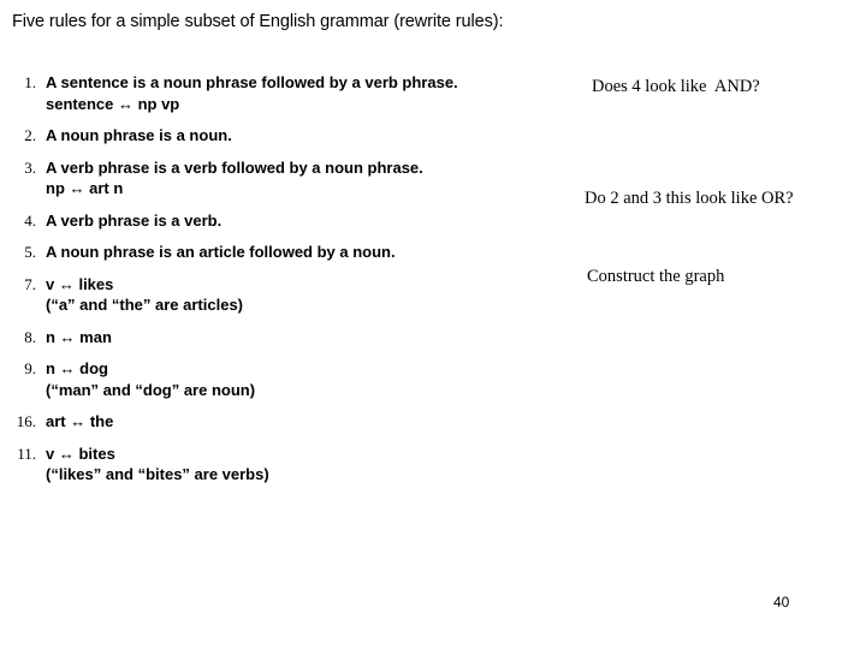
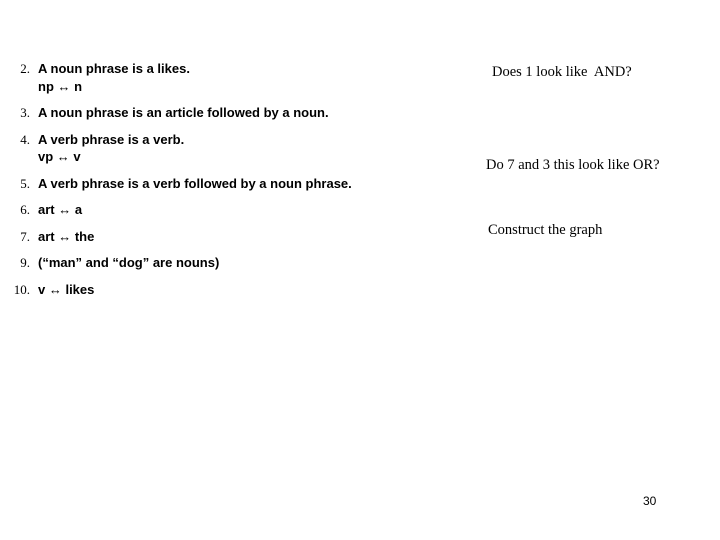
- Five rules for a simple subset of English grammar (rewrite rules):
- 1.
- A sentence is a noun phrase followed by a verb phrase.
- sentence ↔ np vp
  2.
- A noun phrase is a noun.
+ A noun phrase is a likes.
+ np ↔ n
  3.
- A verb phrase is a verb followed by a noun phrase.
+ A noun phrase is an article followed by a noun.
- np ↔ art n
  4.
  A verb phrase is a verb.
+ vp ↔ v
  5.
- A noun phrase is an article followed by a noun.
+ A verb phrase is a verb followed by a noun phrase.
+ 6.
+ art ↔ a
  7.
- v ↔ likes
+ art ↔ the
- (“a” and “the” are articles)
- 8.
- n ↔ man
  9.
- n ↔ dog
- (“man” and “dog” are noun)
+ (“man” and “dog” are nouns)
- 16.
+ 10.
- art ↔ the
+ v ↔ likes
- 11.
- v ↔ bites
- (“likes” and “bites” are verbs)
- Does 4 look like AND?
+ Does 1 look like AND?
- Do 2 and 3 this look like OR?
+ Do 7 and 3 this look like OR?
  Construct the graph
- 40
+ 30
